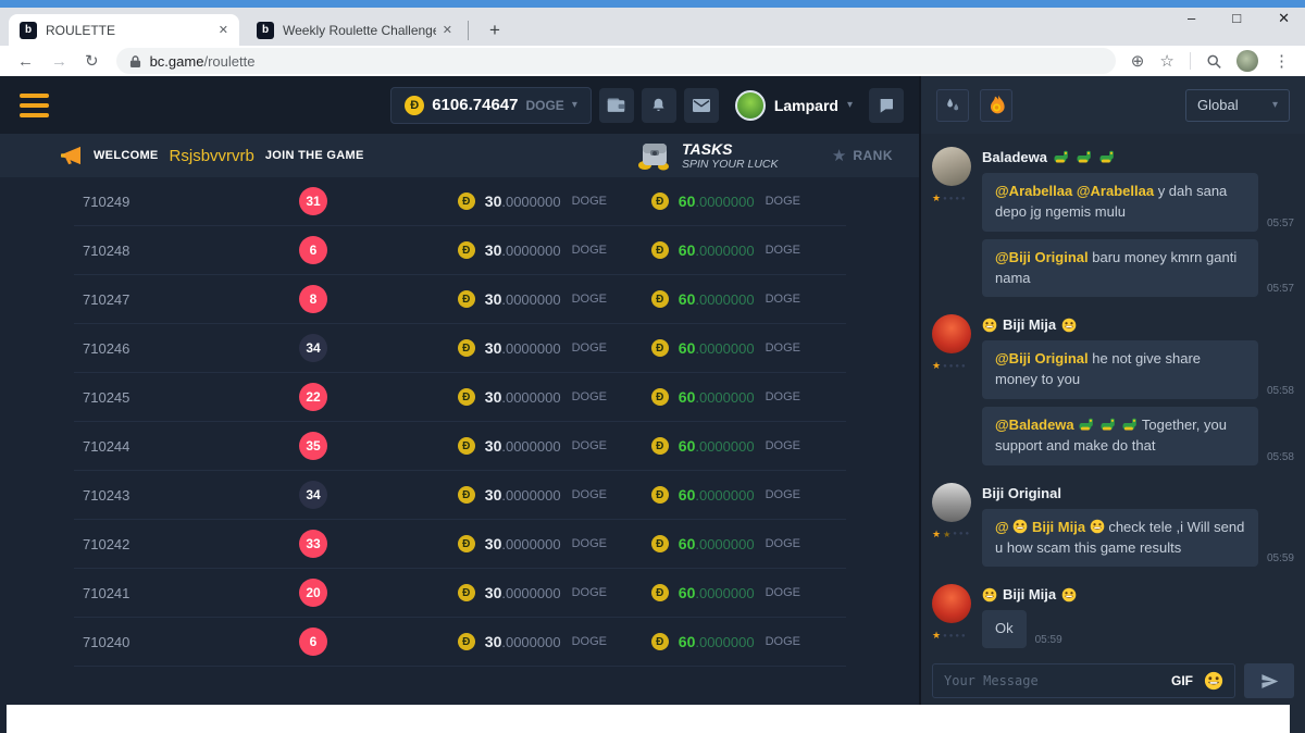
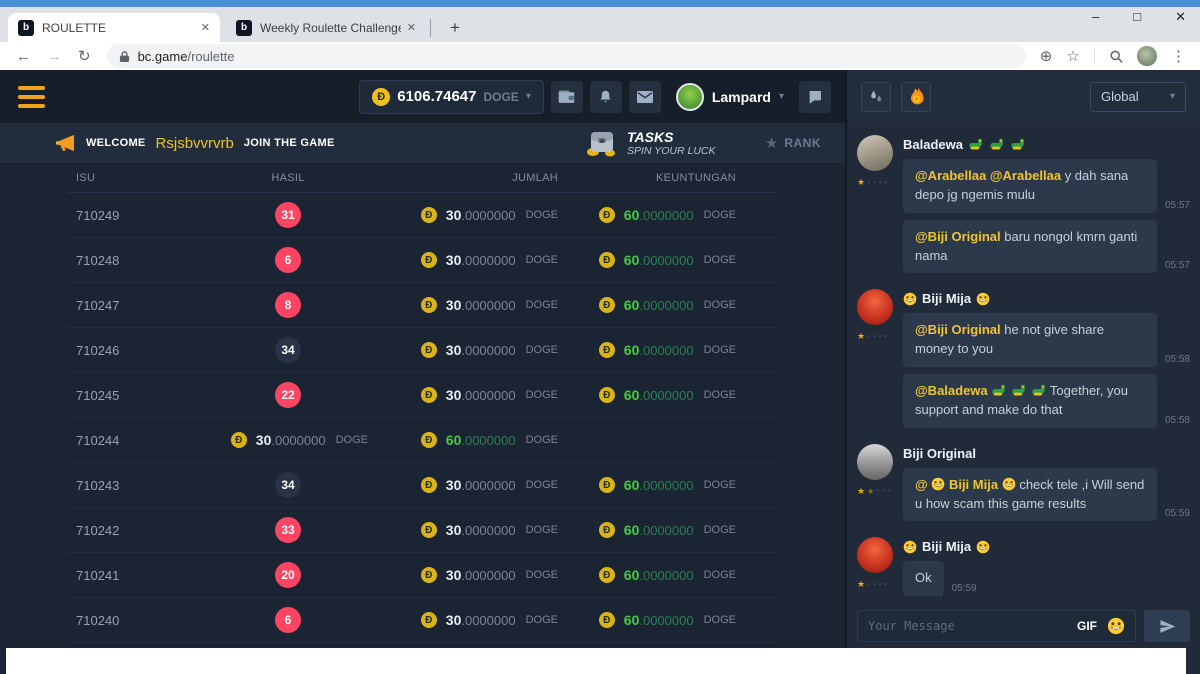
  b
  ROULETTE
  ✕
  b
  Weekly Roulette Challeng
  ✕
  +
  –
  □
  ✕
  ←
  →
  ↻
  bc.game
  /roulette
  ⊕
  ☆
  ⋮
  Ð
  6106.74647
  DOGE
  ▾
  Lampard
  ▾
  WELCOME
  Rsjsbvvrvrb
  JOIN THE GAME
  TASKS
  SPIN YOUR LUCK
  ★
  RANK
+ ISU
+ HASIL
+ JUMLAH
+ KEUNTUNGAN
  710249
  31
  Ð
  30
  .0000000
  DOGE
  Ð
  60
  .0000000
  DOGE
  710248
  6
  Ð
  30
  .0000000
  DOGE
  Ð
  60
  .0000000
  DOGE
  710247
  8
  Ð
  30
  .0000000
  DOGE
  Ð
  60
  .0000000
  DOGE
  710246
  34
  Ð
  30
  .0000000
  DOGE
  Ð
  60
  .0000000
  DOGE
  710245
  22
  Ð
  30
  .0000000
  DOGE
  Ð
  60
  .0000000
  DOGE
  710244
- 35
  Ð
  30
  .0000000
  DOGE
  Ð
  60
  .0000000
  DOGE
  710243
  34
  Ð
  30
  .0000000
  DOGE
  Ð
  60
  .0000000
  DOGE
  710242
  33
  Ð
  30
  .0000000
  DOGE
  Ð
  60
  .0000000
  DOGE
  710241
  20
  Ð
  30
  .0000000
  DOGE
  Ð
  60
  .0000000
  DOGE
  710240
  6
  Ð
  30
  .0000000
  DOGE
  Ð
  60
  .0000000
  DOGE
  Global
  ▾
  ★
  Baladewa
  @Arabellaa @Arabellaa y dah sana depo jg ngemis mulu
  05:57
- @Biji Original baru money kmrn ganti nama
+ @Biji Original baru nongol kmrn ganti nama
  05:57
  ★
  Biji Mija
  @Biji Original he not give share money to you
  05:58
  @Baladewa Together, you support and make do that
  05:58
  ★
  ★
  Biji Original
  @ Biji Mija check tele ,i Will send u how scam this game results
  05:59
  ★
  Biji Mija
  Ok
  05:59
  Your Message
  GIF
